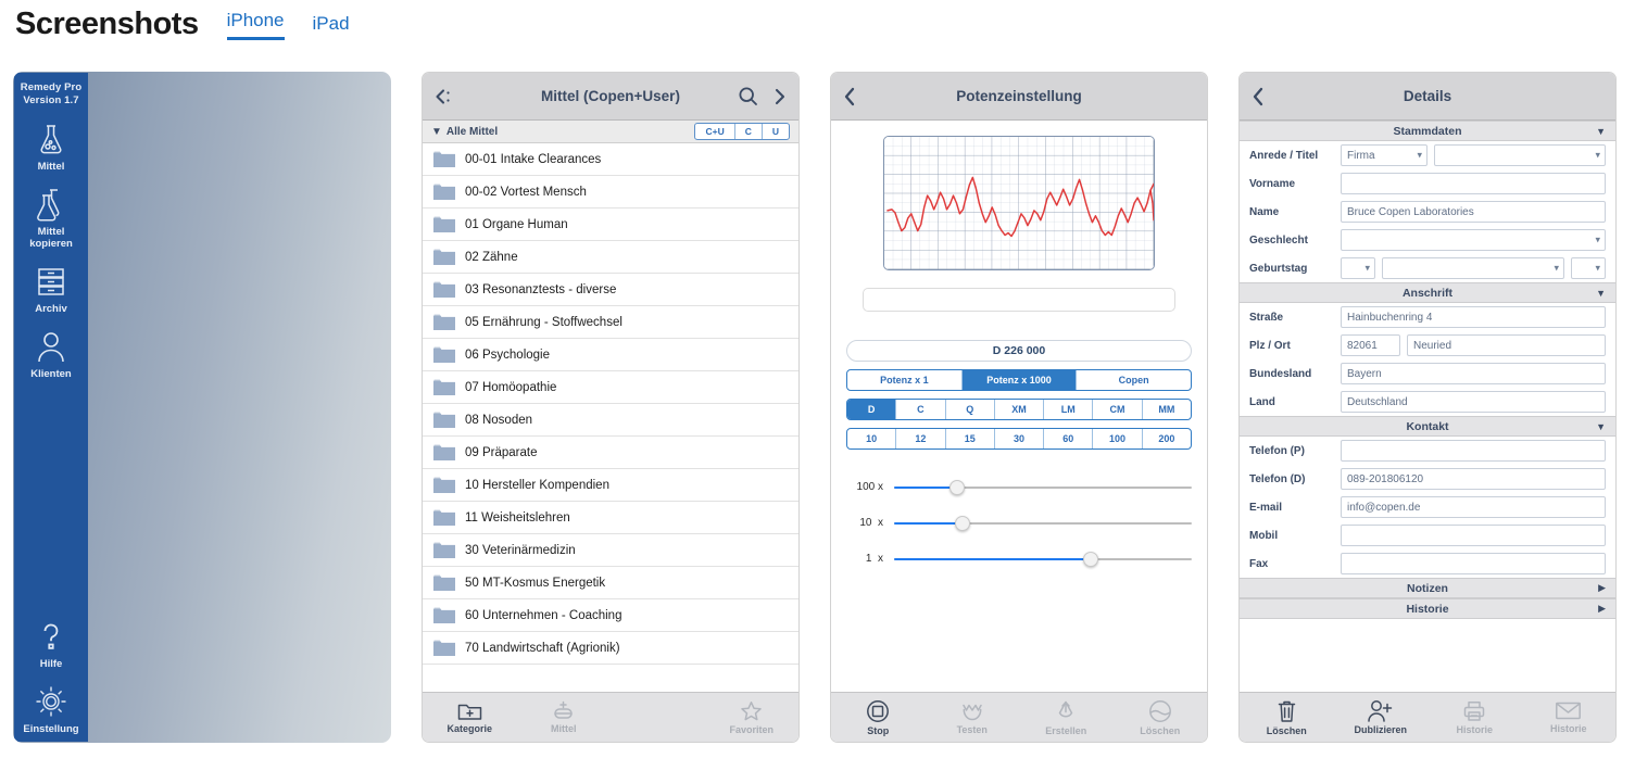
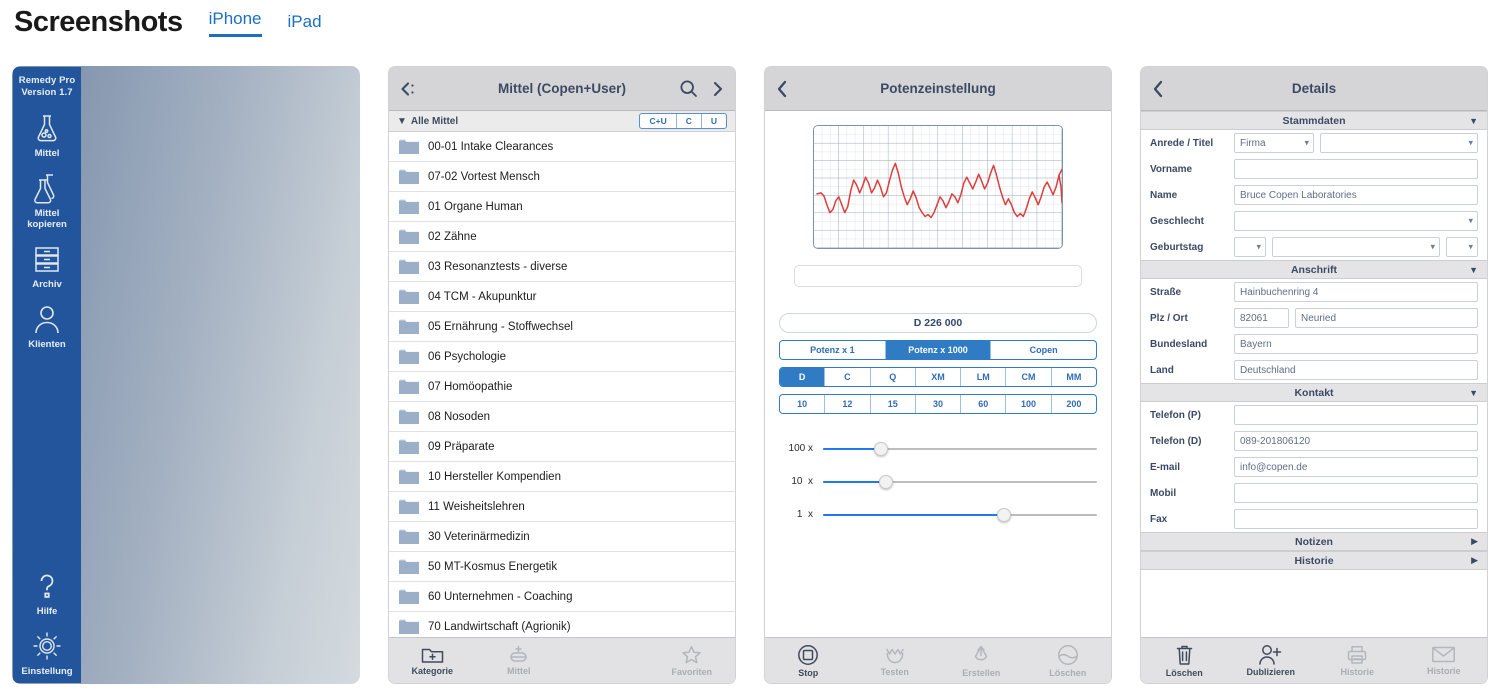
  Screenshots
  iPhone
  iPad
  Remedy Pro
  Version 1.7
  Mittel
  Mittel
  kopieren
  Archiv
  Klienten
  Hilfe
  Einstellung
  Mittel (Copen+User)
  ▼
  Alle Mittel
  C+U
  C
  U
  00-01 Intake Clearances
- 00-02 Vortest Mensch
+ 07-02 Vortest Mensch
  01 Organe Human
  02 Zähne
  03 Resonanztests - diverse
+ 04 TCM - Akupunktur
  05 Ernährung - Stoffwechsel
  06 Psychologie
  07 Homöopathie
  08 Nosoden
  09 Präparate
  10 Hersteller Kompendien
  11 Weisheitslehren
  30 Veterinärmedizin
  50 MT-Kosmus Energetik
  60 Unternehmen - Coaching
  70 Landwirtschaft (Agrionik)
  Kategorie
  Mittel
  Favoriten
  Potenzeinstellung
  D 226 000
  Potenz x 1
  Potenz x 1000
  Copen
  D
  C
  Q
  XM
  LM
  CM
  MM
  10
  12
  15
  30
  60
  100
  200
  100 x
  10 x
  1 x
  Stop
  Testen
  Erstellen
  Löschen
  Details
  Stammdaten
  ▼
  Anrede / Titel
  Firma
  ▾
  ▾
  Vorname
  Name
  Bruce Copen Laboratories
  Geschlecht
  ▾
  Geburtstag
  ▾
  ▾
  ▾
  Anschrift
  ▼
  Straße
  Hainbuchenring 4
  Plz / Ort
  82061
  Neuried
  Bundesland
  Bayern
  Land
  Deutschland
  Kontakt
  ▼
  Telefon (P)
  Telefon (D)
  089-201806120
  E-mail
  info@copen.de
  Mobil
  Fax
  Notizen
  ▶
  Historie
  ▶
  Löschen
  Dublizieren
  Historie
  Historie
